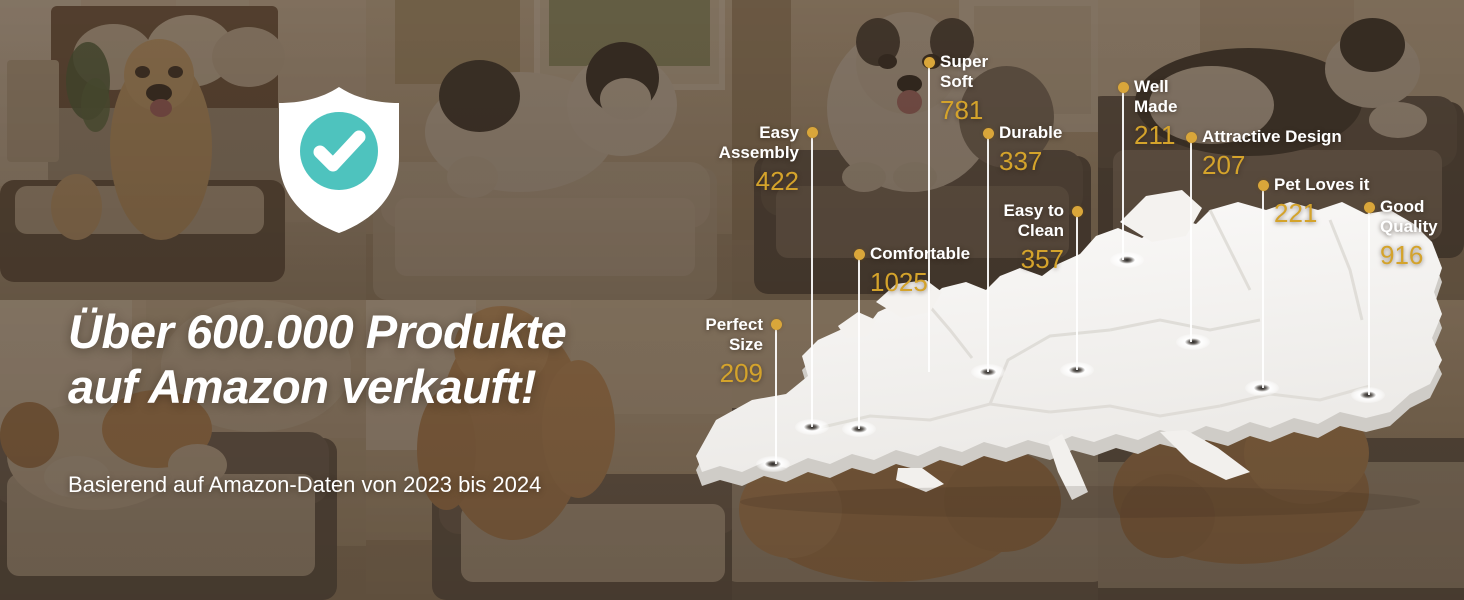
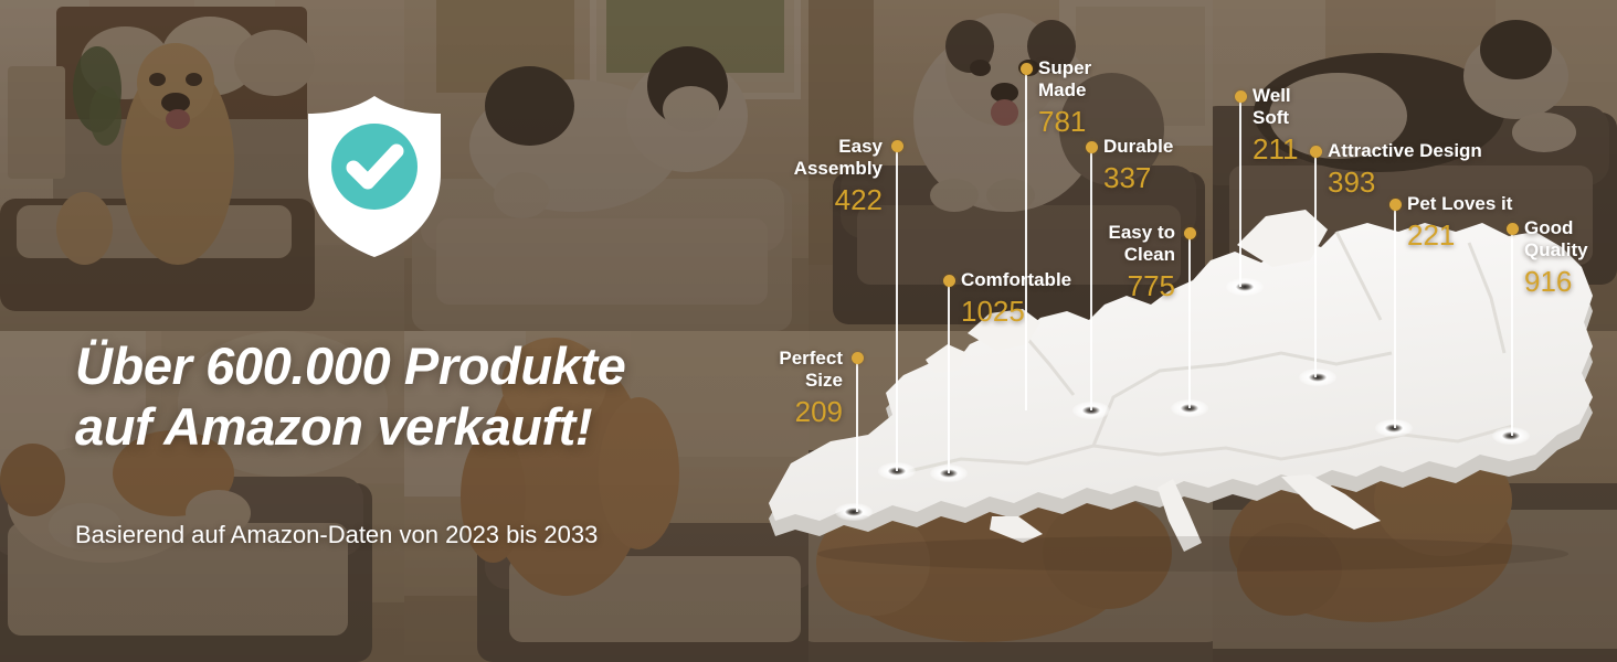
  Über 600.000 Produkte
  auf Amazon verkauft!
- Basierend auf Amazon-Daten von 2023 bis 2024
+ Basierend auf Amazon-Daten von 2023 bis 2033
  Perfect
  Size
  209
  Easy
  Assembly
  422
  Comfotable
  1025
  Super
- Soft
+ Made
  781
  Durable
  337
  Easy to
  Clean
- 357
+ 775
  Well
- Made
+ Soft
  211
  Attractive Design
- 207
+ 393
  Pet Loves it
  221
  Good
  Quality
  916
